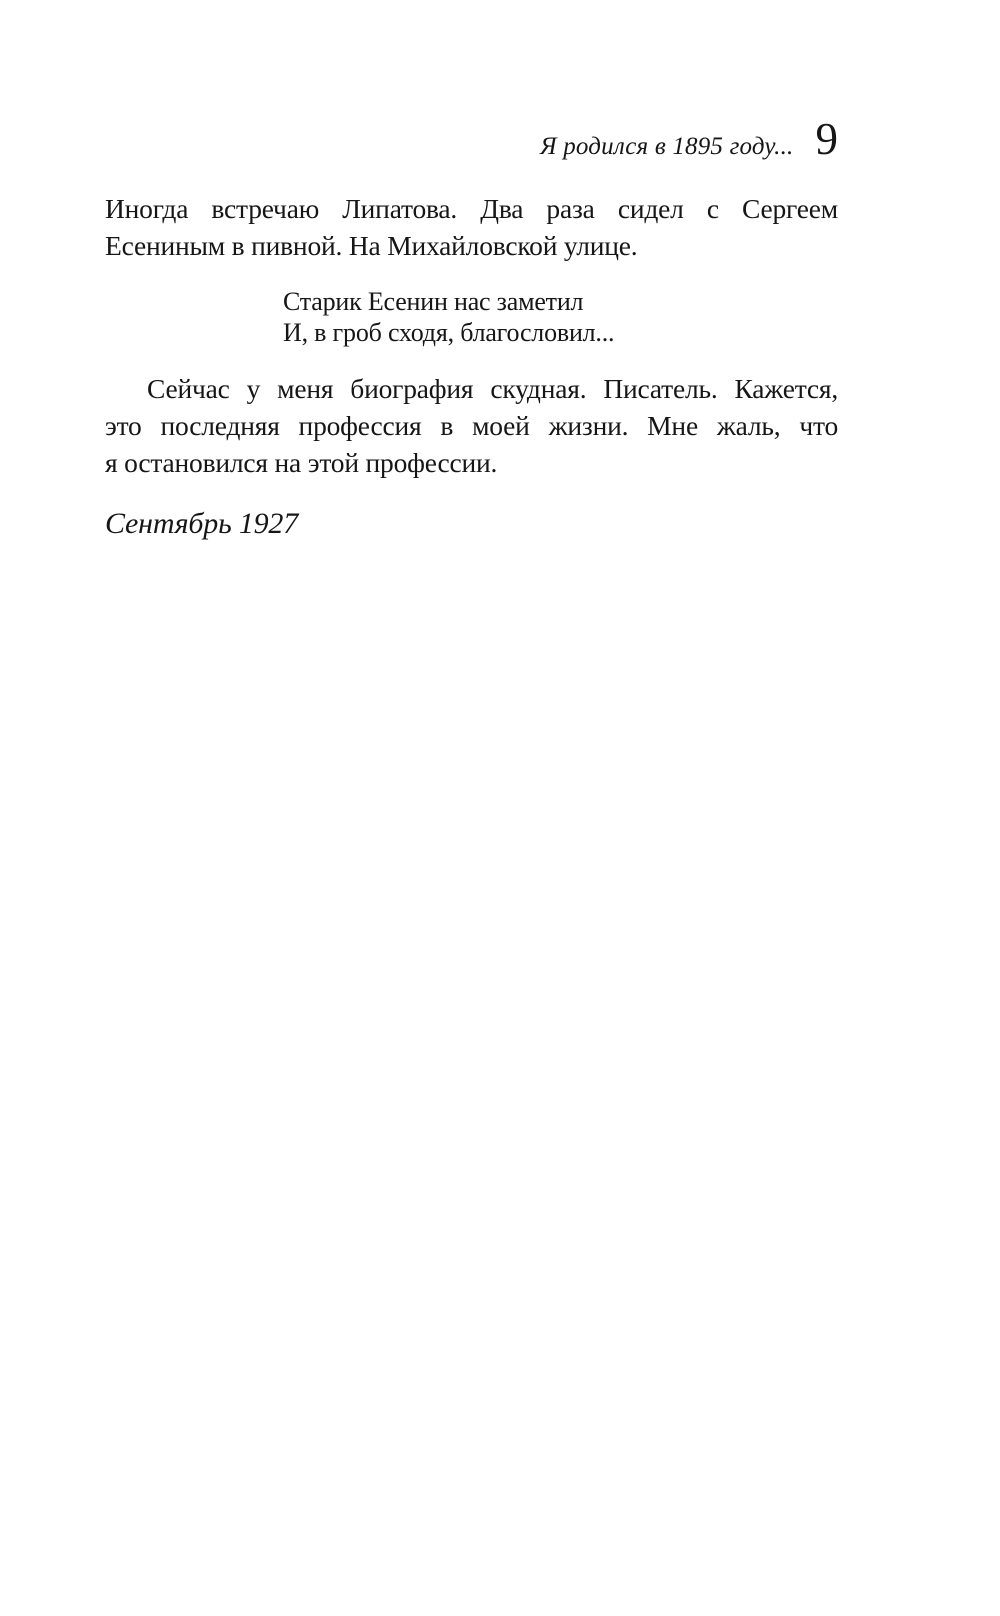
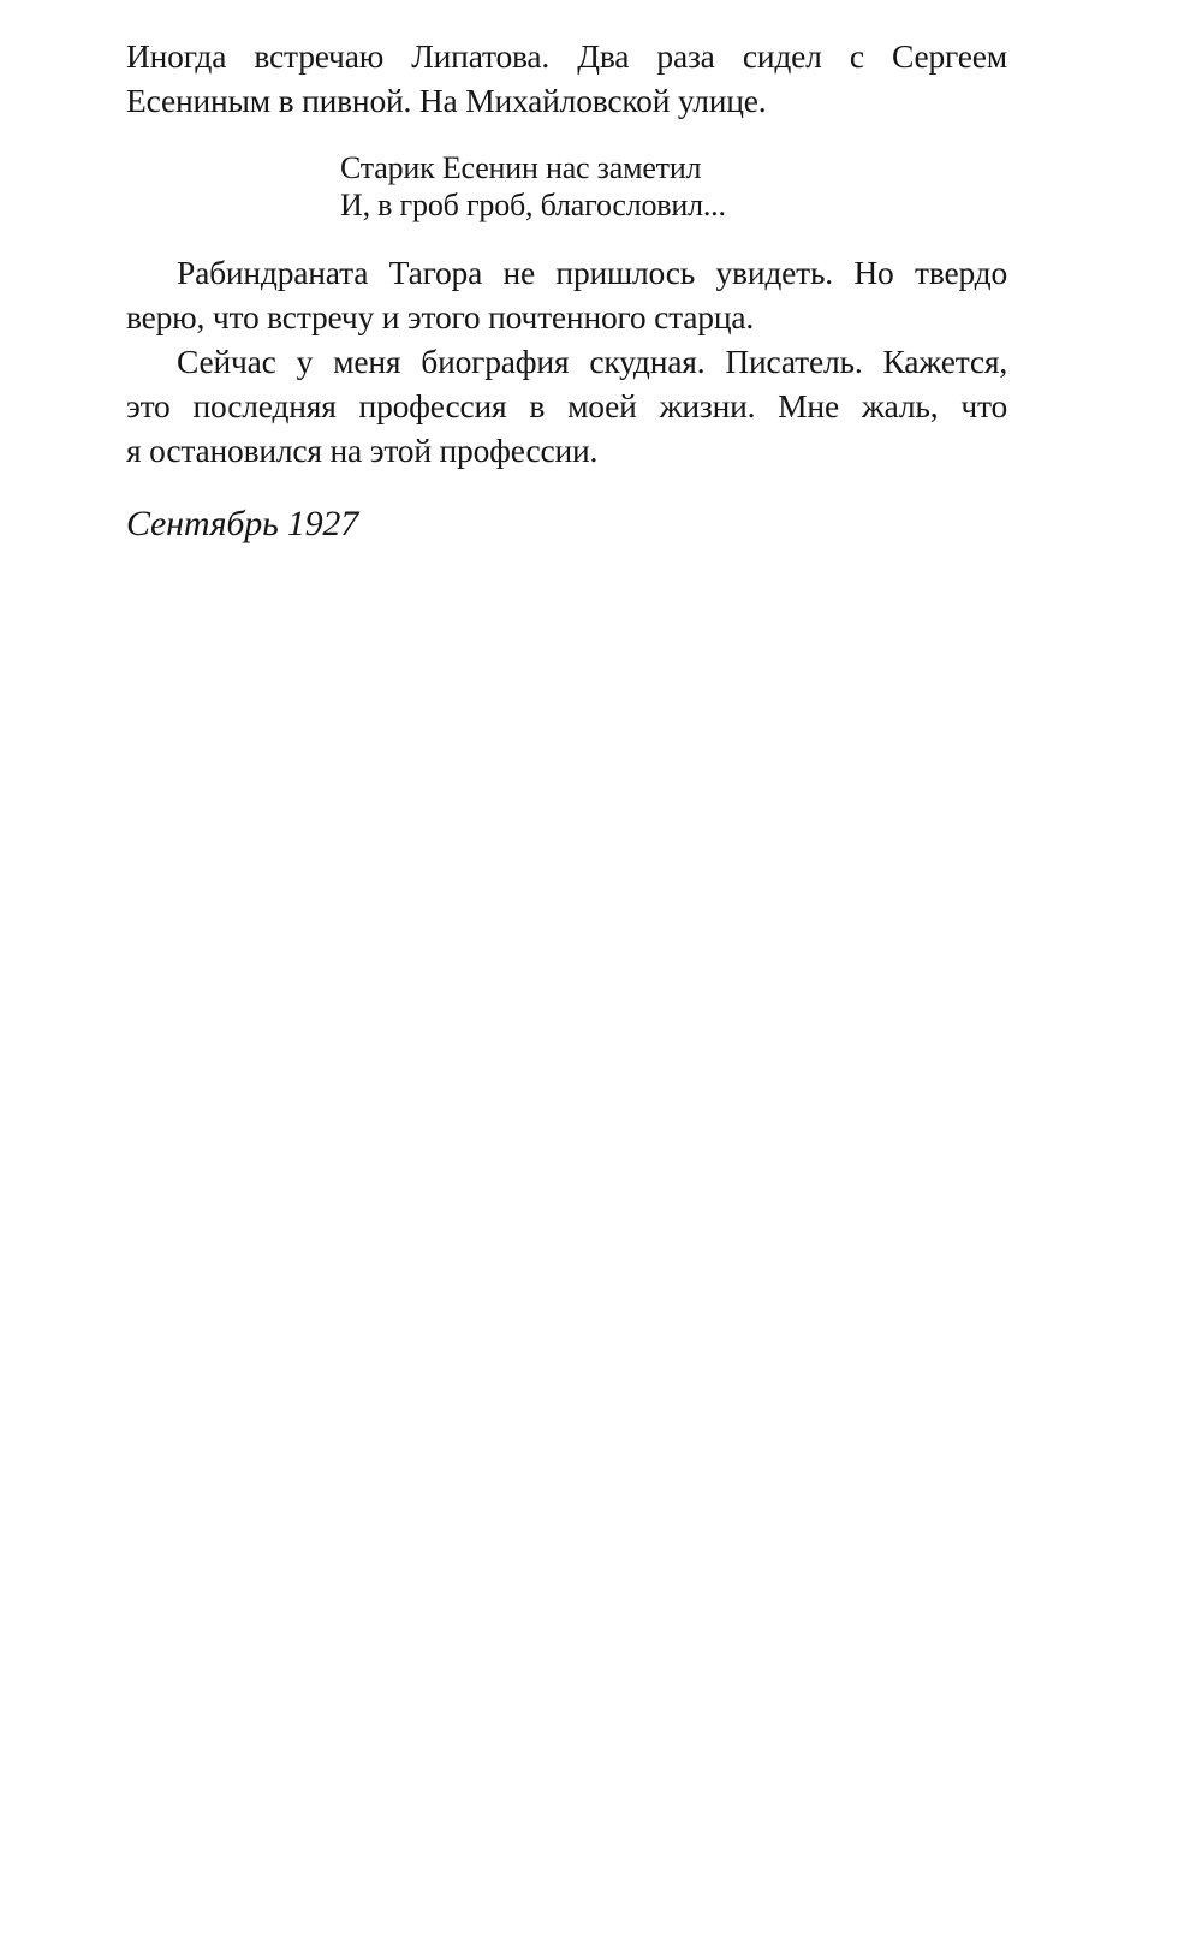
- Я родился в 1895 году... 9
  Иногда встречаю Липатова. Два раза сидел с Сергеем
  Есениным в пивной. На Михайловской улице.
  Старик Есенин нас заметил
- И, в гроб сходя, благословил...
+ И, в гроб гроб, благословил...
+ Рабиндраната Тагора не пришлось увидеть. Но твердо
+ верю, что встречу и этого почтенного старца.
  Сейчас у меня биография скудная. Писатель. Кажется,
  это последняя профессия в моей жизни. Мне жаль, что
  я остановился на этой профессии.
  Сентябрь 1927
